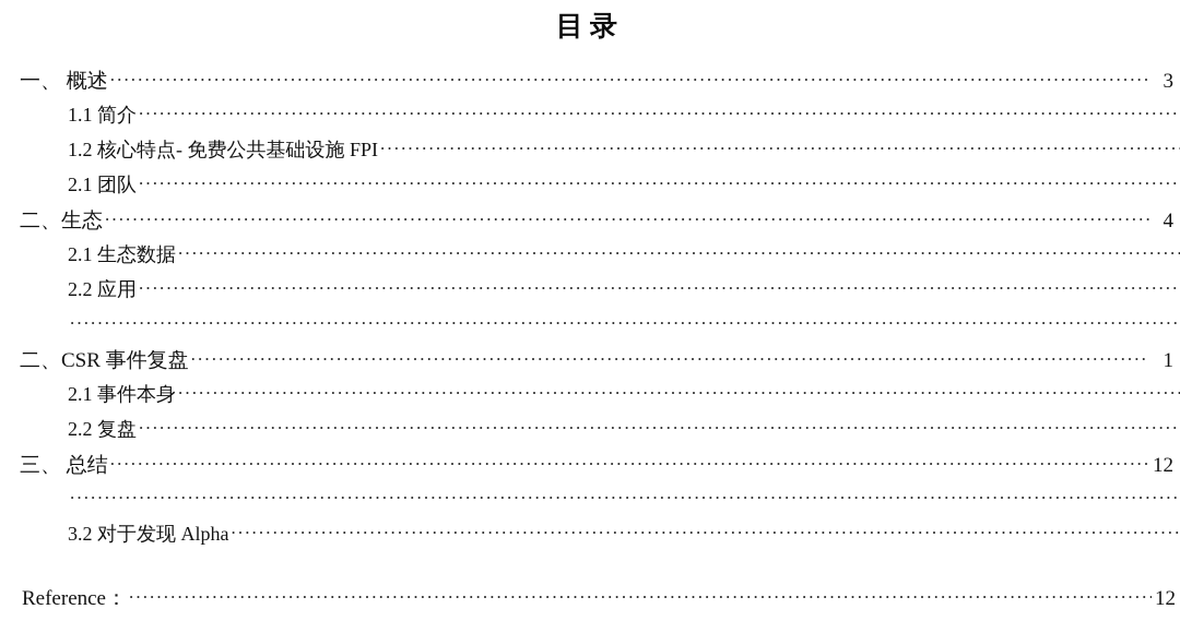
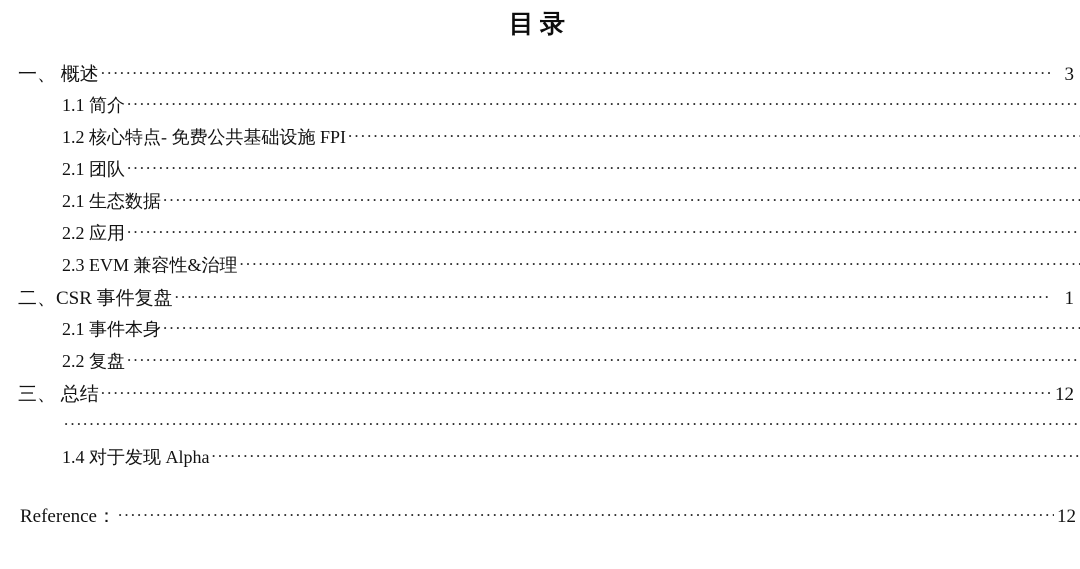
  目录
  一、 概述
  3
  1.1 简介
  1.2 核心特点- 免费公共基础设施 FPI
  2.1 团队
- 二、生态
- 4
  2.1 生态数据
  2.2 应用
+ 2.3 EVM 兼容性&治理
  二、CSR 事件复盘
  1
  2.1 事件本身
  2.2 复盘
  三、 总结
  12
- 3.2 对于发现 Alpha
+ 1.4 对于发现 Alpha
  Reference：
  12
